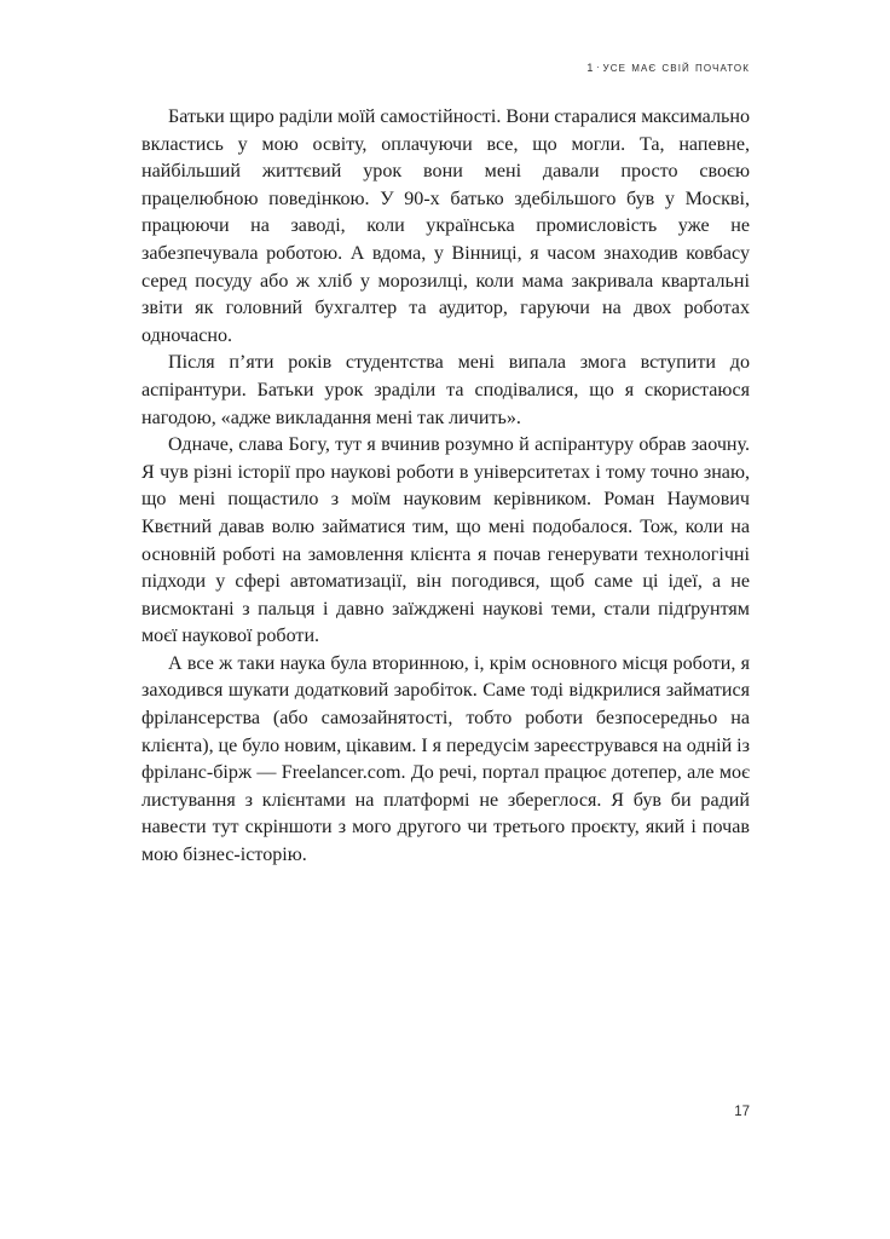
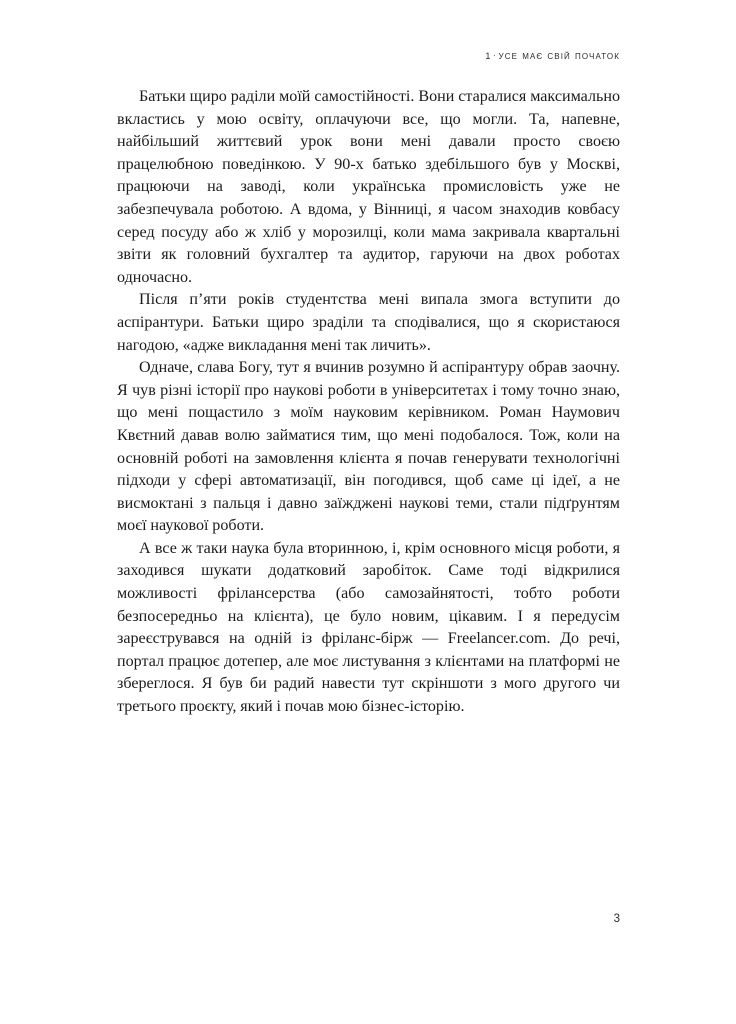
  1 · усе має свій початок
  Батьки щиро раділи моїй самостійності. Вони старалися максимально вкластись у мою освіту, оплачуючи все, що могли. Та, напевне, найбільший життєвий урок вони мені давали просто своєю працелюбною поведінкою. У 90-х батько здебільшого був у Москві, працюючи на заводі, коли українська промисловість уже не забезпечувала роботою. А вдома, у Вінниці, я часом знаходив ковбасу серед посуду або ж хліб у морозилці, коли мама закривала квартальні звіти як головний бухгалтер та аудитор, гаруючи на двох роботах одночасно.
- Після п’яти років студентства мені випала змога вступити до аспірантури. Батьки урок зраділи та сподівалися, що я скористаюся нагодою, «адже викладання мені так личить».
+ Після п’яти років студентства мені випала змога вступити до аспірантури. Батьки щиро зраділи та сподівалися, що я скористаюся нагодою, «адже викладання мені так личить».
  Одначе, слава Богу, тут я вчинив розумно й аспірантуру обрав заочну. Я чув різні історії про наукові роботи в університетах і тому точно знаю, що мені пощастило з моїм науковим керівником. Роман Наумович Квєтний давав волю займатися тим, що мені подобалося. Тож, коли на основній роботі на замовлення клієнта я почав генерувати технологічні підходи у сфері автоматизації, він погодився, щоб саме ці ідеї, а не висмоктані з пальця і давно заїжджені наукові теми, стали підґрунтям моєї наукової роботи.
- А все ж таки наука була вторинною, і, крім основного місця роботи, я заходився шукати додатковий заробіток. Саме тоді відкрилися займатися фрілансерства (або самозайнятості, тобто роботи безпосередньо на клієнта), це було новим, цікавим. І я передусім зареєструвався на одній із фріланс-бірж — Freelancer.com. До речі, портал працює дотепер, але моє листування з клієнтами на платформі не збереглося. Я був би радий навести тут скріншоти з мого другого чи третього проєкту, який і почав мою бізнес-історію.
+ А все ж таки наука була вторинною, і, крім основного місця роботи, я заходився шукати додатковий заробіток. Саме тоді відкрилися можливості фрілансерства (або самозайнятості, тобто роботи безпосередньо на клієнта), це було новим, цікавим. І я передусім зареєструвався на одній із фріланс-бірж — Freelancer.com. До речі, портал працює дотепер, але моє листування з клієнтами на платформі не збереглося. Я був би радий навести тут скріншоти з мого другого чи третього проєкту, який і почав мою бізнес-історію.
- 17
+ 3
